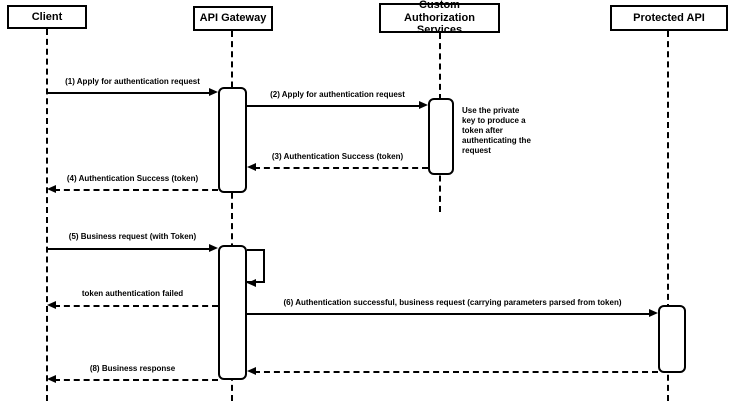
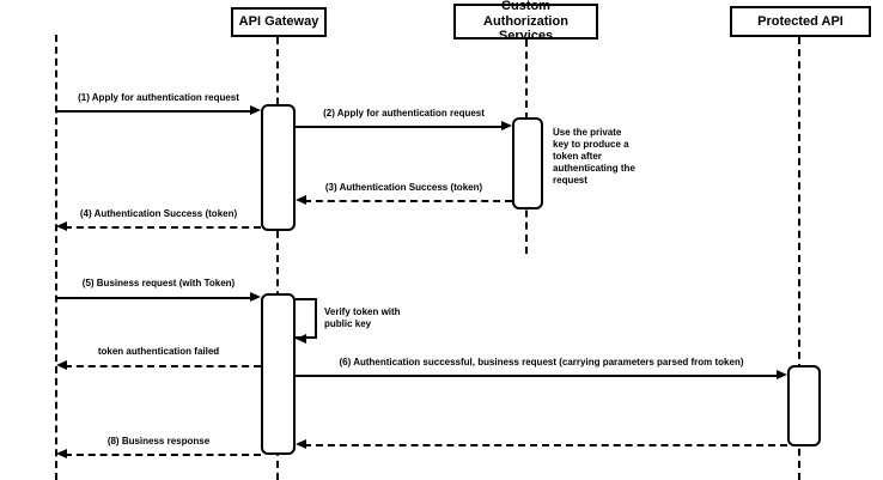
- Client
  API Gateway
  Custom Authorization Services
  Protected API
  (1) Apply for authentication request
  (2) Apply for authentication request
  Use the private key to produce a token after authenticating the request
  (3) Authentication Success (token)
  (4) Authentication Success (token)
  (5) Business request (with Token)
+ Verify token with public key
  token authentication failed
  (6) Authentication successful, business request (carrying parameters parsed from token)
  (8) Business response
